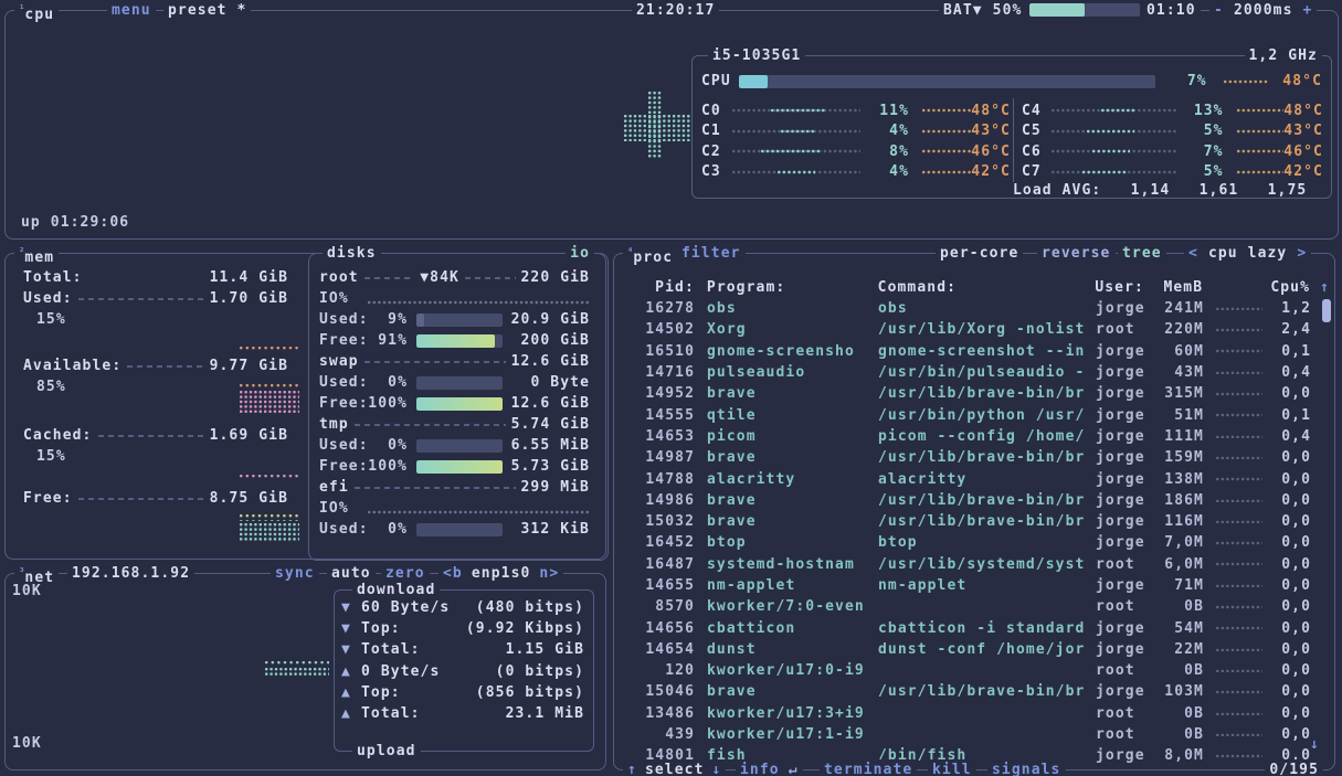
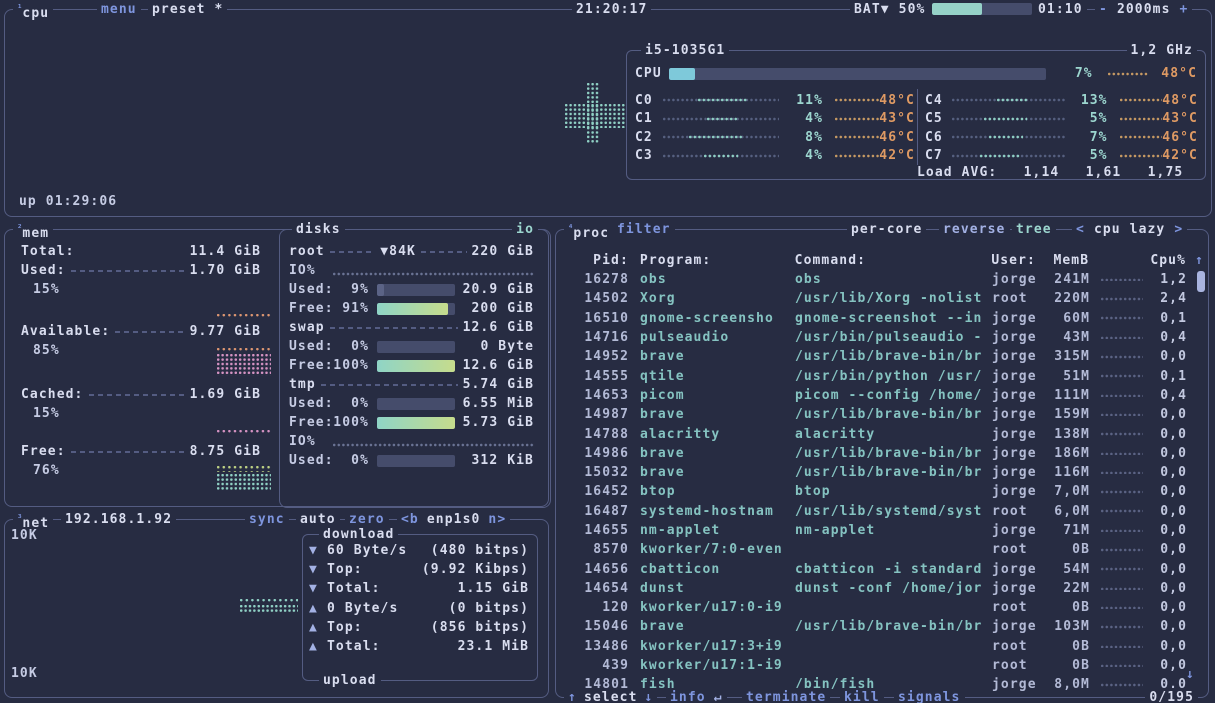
  ¹cpu
  menu
  preset *
  21:20:17
  BAT▼ 50%
  01:10
  - 2000ms +
  i5-1035G1
  1,2 GHz
  CPU
  7%
  48°C
  C0
  11%
  48°C
  C1
  4%
  43°C
  C2
  8%
  46°C
  C3
  4%
  42°C
  C4
  13%
  48°C
  C5
  5%
  43°C
  C6
  7%
  46°C
  C7
  5%
  42°C
  Load AVG:
  1,14
  1,61
  1,75
  up 01:29:06
  ²mem
  Total:
  11.4 GiB
  Used:
  1.70 GiB
  15%
  Available:
  9.77 GiB
  85%
  Cached:
  1.69 GiB
  15%
  Free:
  8.75 GiB
+ 76%
  disks
  io
  root
  ▼84K
  220 GiB
  IO%
  Used:
  9%
  20.9 GiB
  Free:
  91%
  200 GiB
  swap
  12.6 GiB
  Used:
  0%
  0 Byte
  Free:
  100%
  12.6 GiB
  tmp
  5.74 GiB
  Used:
  0%
  6.55 MiB
  Free:
  100%
  5.73 GiB
- efi
- 299 MiB
  IO%
  Used:
  0%
  312 KiB
  ³net
  192.168.1.92
  sync
  auto
  zero
  <b enp1s0 n>
  10K
  10K
  download
  upload
  ▼
  60 Byte/s
  (480 bitps)
  ▼
  Top:
  (9.92 Kibps)
  ▼
  Total:
  1.15 GiB
  ▲
  0 Byte/s
  (0 bitps)
  ▲
  Top:
  (856 bitps)
  ▲
  Total:
  23.1 MiB
  ⁴proc
  filter
  per-core
  reverse
  tree
  < cpu lazy >
  Pid:
  Program:
  Command:
  User:
  MemB
  Cpu%
  ↑
  16278
  obs
  obs
  jorge
  241M
  1,2
  14502
  Xorg
  /usr/lib/Xorg -nolist
  root
  220M
  2,4
  16510
  gnome-screensho
  gnome-screenshot --in
  jorge
  60M
  0,1
  14716
  pulseaudio
  /usr/bin/pulseaudio -
  jorge
  43M
  0,4
  14952
  brave
  /usr/lib/brave-bin/br
  jorge
  315M
  0,0
  14555
  qtile
  /usr/bin/python /usr/
  jorge
  51M
  0,1
  14653
  picom
  picom --config /home/
  jorge
  111M
  0,4
  14987
  brave
  /usr/lib/brave-bin/br
  jorge
  159M
  0,0
  14788
  alacritty
  alacritty
  jorge
  138M
  0,0
  14986
  brave
  /usr/lib/brave-bin/br
  jorge
  186M
  0,0
  15032
  brave
  /usr/lib/brave-bin/br
  jorge
  116M
  0,0
  16452
  btop
  btop
  jorge
  7,0M
  0,0
  16487
  systemd-hostnam
  /usr/lib/systemd/syst
  root
  6,0M
  0,0
  14655
  nm-applet
  nm-applet
  jorge
  71M
  0,0
  8570
  kworker/7:0-even
  root
  0B
  0,0
  14656
  cbatticon
  cbatticon -i standard
  jorge
  54M
  0,0
  14654
  dunst
  dunst -conf /home/jor
  jorge
  22M
  0,0
  120
  kworker/u17:0-i9
  root
  0B
  0,0
  15046
  brave
  /usr/lib/brave-bin/br
  jorge
  103M
  0,0
  13486
  kworker/u17:3+i9
  root
  0B
  0,0
  439
  kworker/u17:1-i9
  root
  0B
  0,0
  14801
  fish
  /bin/fish
  jorge
  8,0M
  0,0
  ↓
  ↑ select ↓
  info ↵
  terminate
  kill
  signals
  0/195
